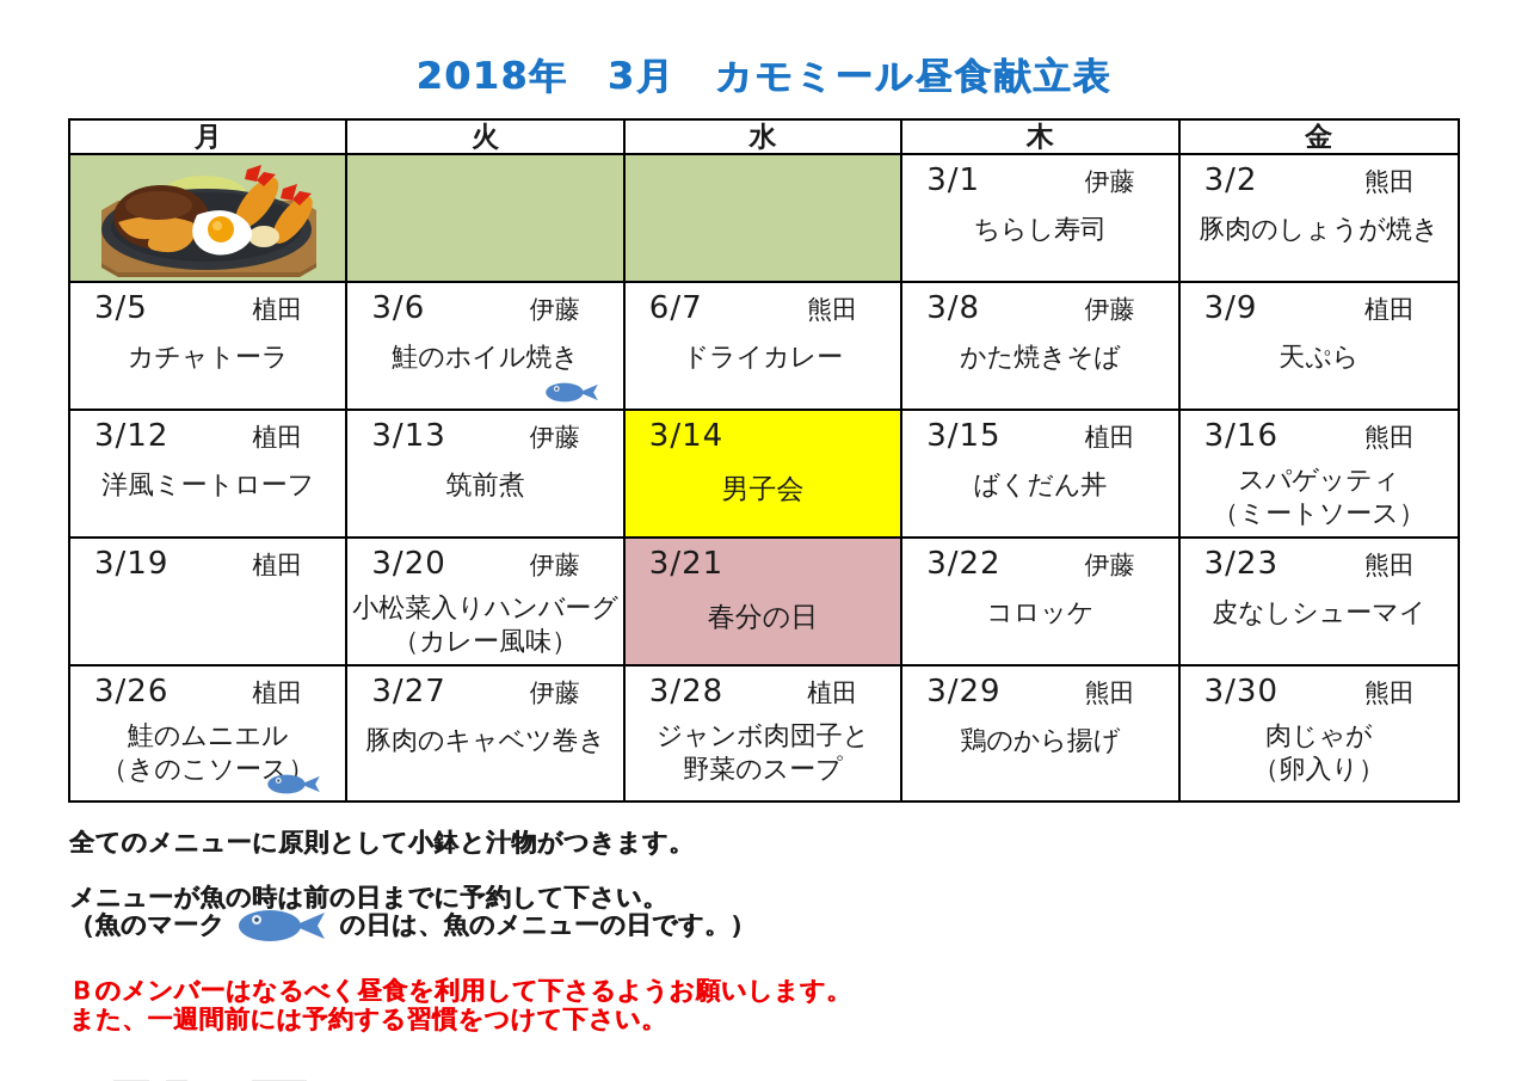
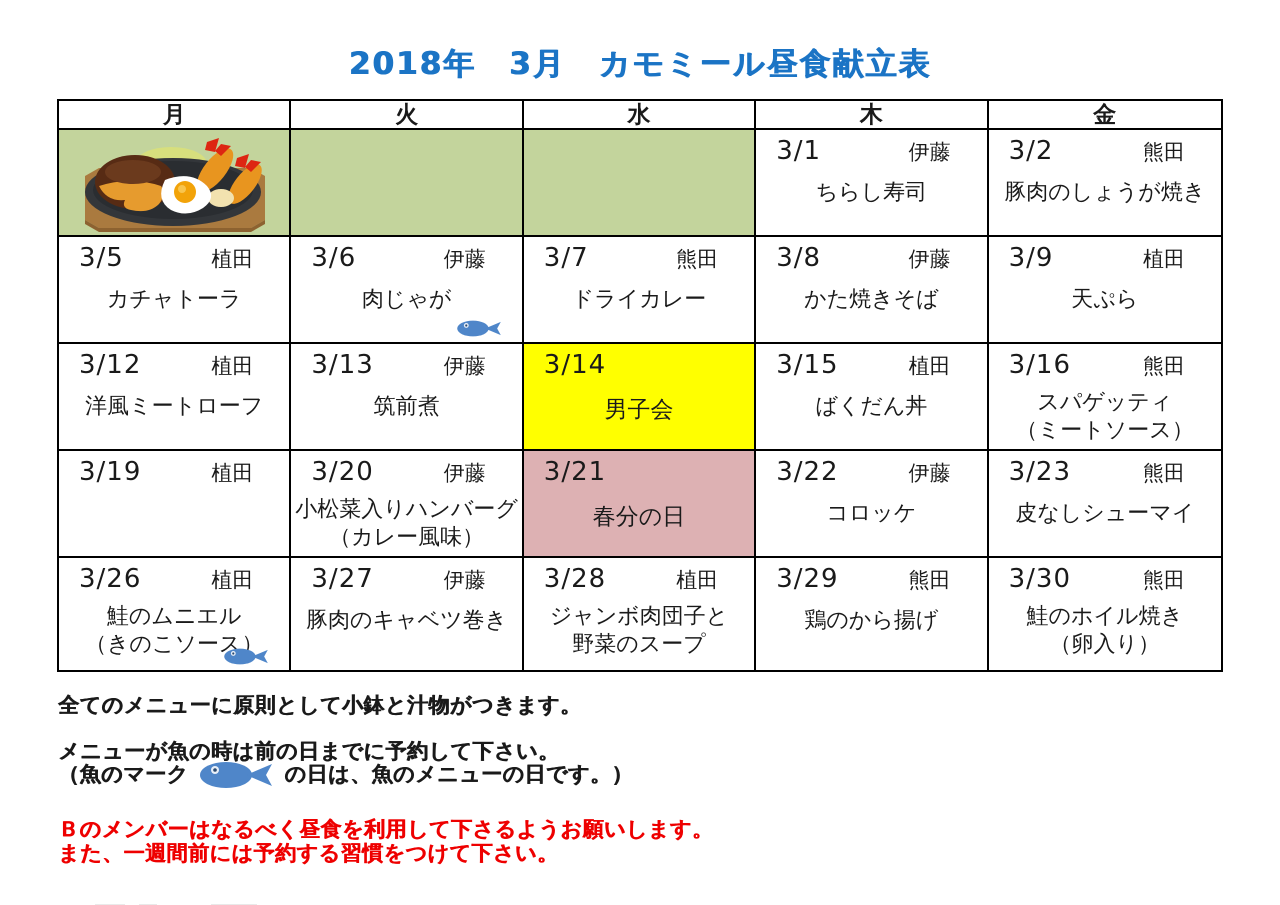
  2018年 3月 カモミール昼食献立表
  月
  火
  水
  木
  金
  3/1
  伊藤
  ちらし寿司
  3/2
  熊田
  豚肉のしょうが焼き
  3/5
  植田
  カチャトーラ
  3/6
  伊藤
- 鮭のホイル焼き
+ 肉じゃが
- 6/7
+ 3/7
  熊田
  ドライカレー
  3/8
  伊藤
  かた焼きそば
  3/9
  植田
  天ぷら
  3/12
  植田
  洋風ミートローフ
  3/13
  伊藤
  筑前煮
  3/14
  男子会
  3/15
  植田
  ばくだん丼
  3/16
  熊田
  スパゲッティ
  （ミートソース）
  3/19
  植田
  3/20
  伊藤
  小松菜入りハンバーグ
  （カレー風味）
  3/21
  春分の日
  3/22
  伊藤
  コロッケ
  3/23
  熊田
  皮なしシューマイ
  3/26
  植田
  鮭のムニエル
  （きのこソース）
  3/27
  伊藤
  豚肉のキャベツ巻き
  3/28
  植田
  ジャンボ肉団子と
  野菜のスープ
  3/29
  熊田
  鶏のから揚げ
  3/30
  熊田
- 肉じゃが
+ 鮭のホイル焼き
  （卵入り）
  全てのメニューに原則として小鉢と汁物がつきます。
  メニューが魚の時は前の日までに予約して下さい。
  （魚のマーク
  の日は、魚のメニューの日です。）
  Ｂのメンバーはなるべく昼食を利用して下さるようお願いします。
  また、一週間前には予約する習慣をつけて下さい。
